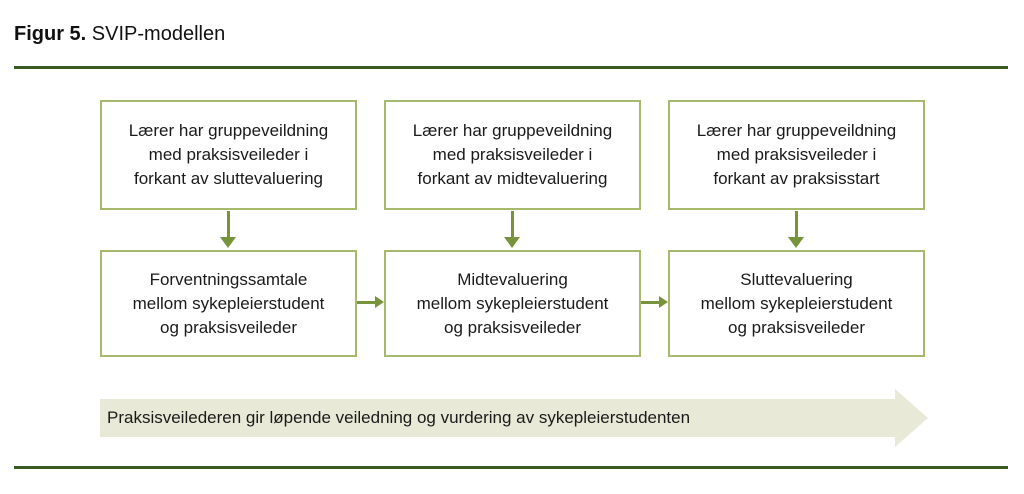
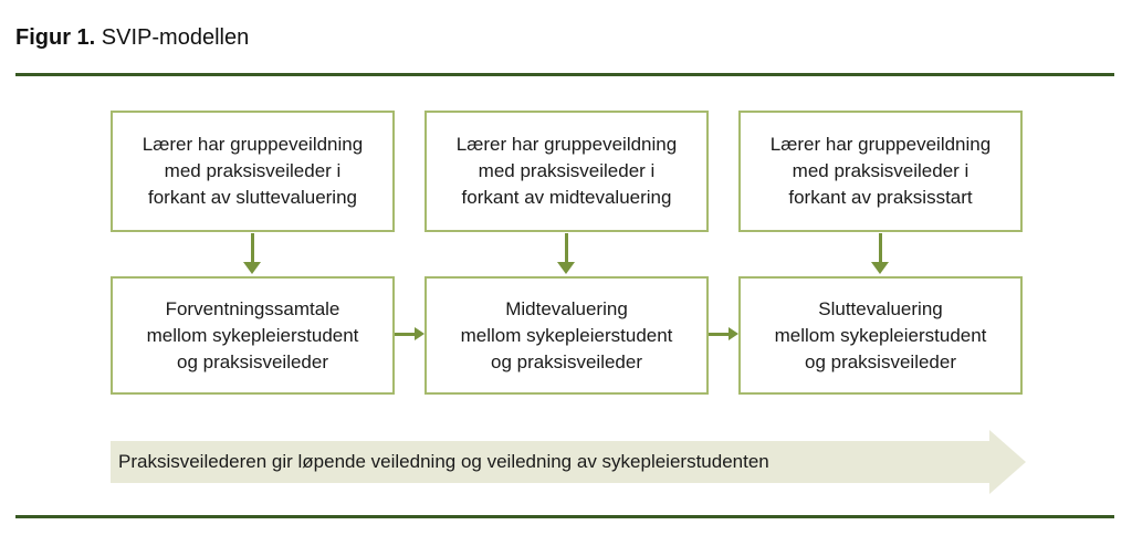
- Figur 5. SVIP-modellen
+ Figur 1. SVIP-modellen
  Lærer har gruppeveildning
  med praksisveileder i
  forkant av sluttevaluering
  Lærer har gruppeveildning
  med praksisveileder i
  forkant av midtevaluering
  Lærer har gruppeveildning
  med praksisveileder i
  forkant av praksisstart
  Forventningssamtale
  mellom sykepleierstudent
  og praksisveileder
  Midtevaluering
  mellom sykepleierstudent
  og praksisveileder
  Sluttevaluering
  mellom sykepleierstudent
  og praksisveileder
- Praksisveilederen gir løpende veiledning og vurdering av sykepleierstudenten
+ Praksisveilederen gir løpende veiledning og veiledning av sykepleierstudenten
